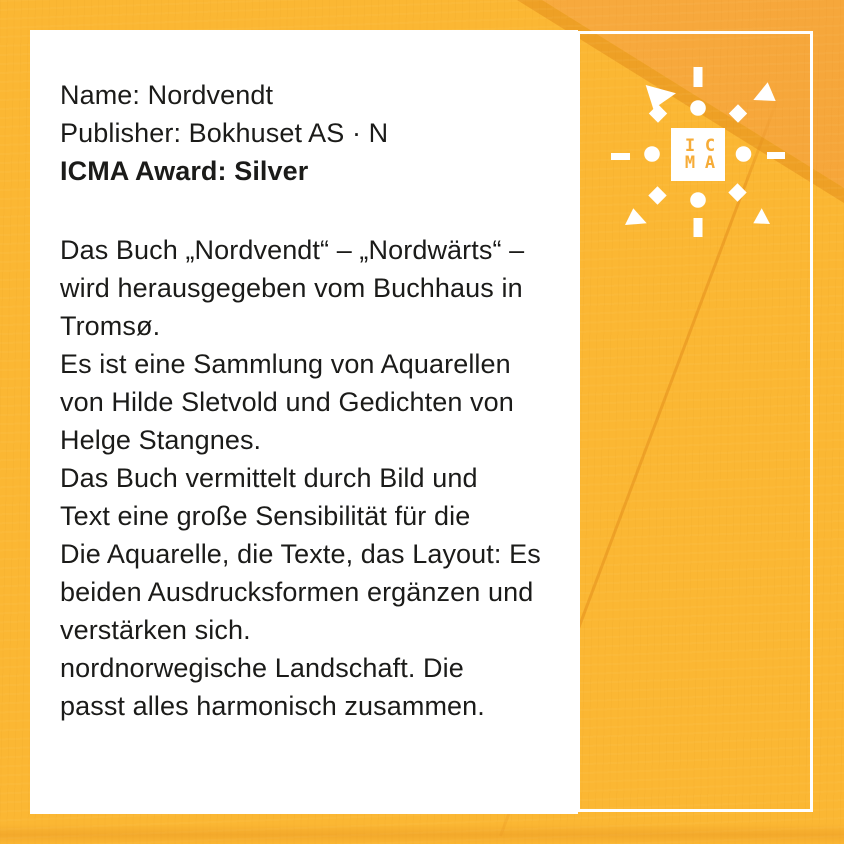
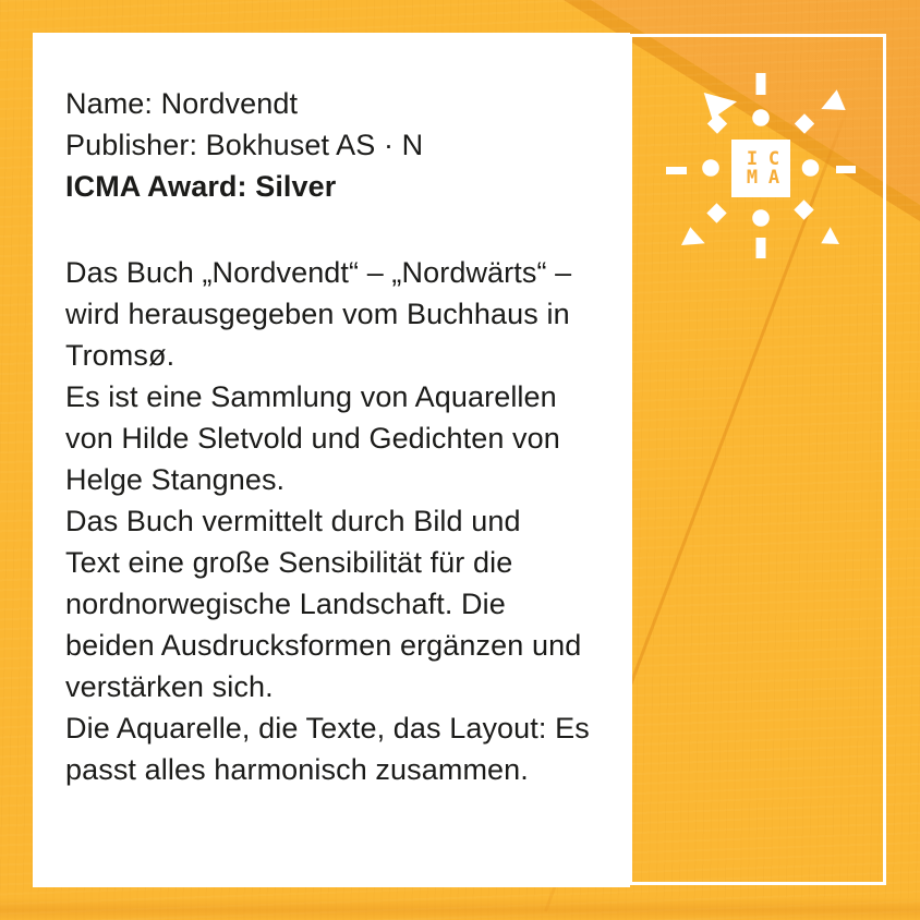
  Name: Nordvendt
  Publisher: Bokhuset AS · N
  ICMA Award: Silver
  Das Buch „Nordvendt“ – „Nordwärts“ –
  wird herausgegeben vom Buchhaus in
  Tromsø.
  Es ist eine Sammlung von Aquarellen
  von Hilde Sletvold und Gedichten von
  Helge Stangnes.
  Das Buch vermittelt durch Bild und
  Text eine große Sensibilität für die
- Die Aquarelle, die Texte, das Layout: Es
+ nordnorwegische Landschaft. Die
  beiden Ausdrucksformen ergänzen und
  verstärken sich.
- nordnorwegische Landschaft. Die
+ Die Aquarelle, die Texte, das Layout: Es
  passt alles harmonisch zusammen.
  I
  C
  M
  A
